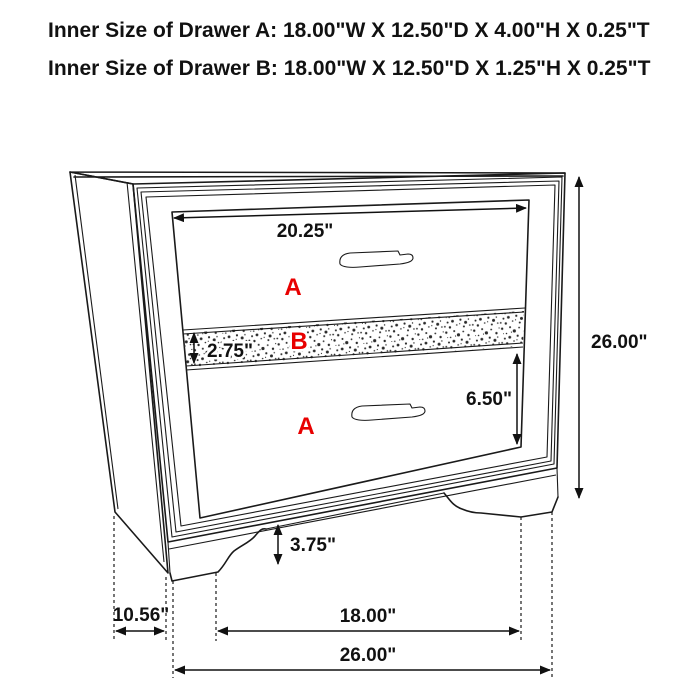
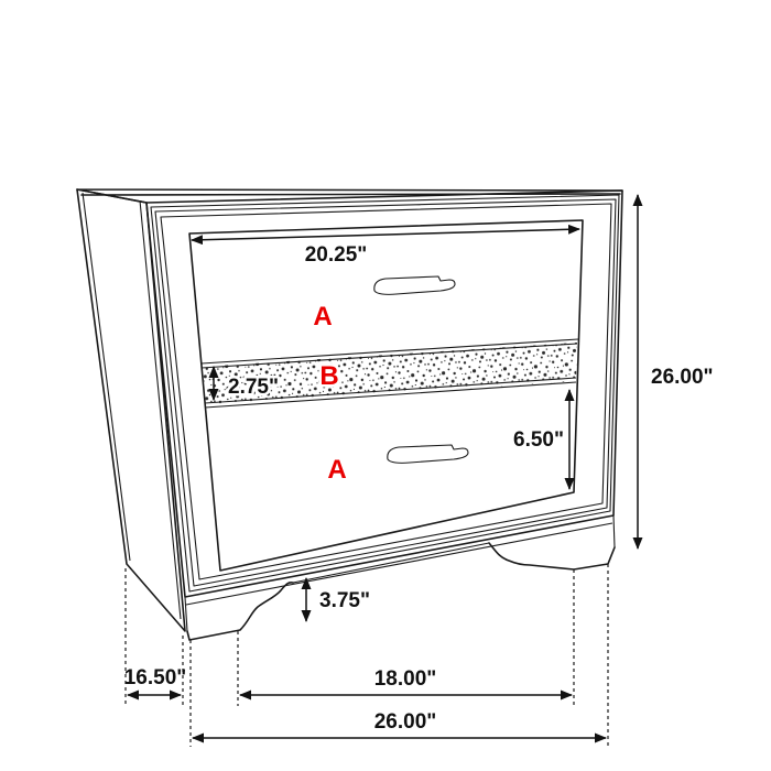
- Inner Size of Drawer A: 18.00"W X 12.50"D X 4.00"H X 0.25"T
- Inner Size of Drawer B: 18.00"W X 12.50"D X 1.25"H X 0.25"T
  20.25"
  26.00"
  2.75"
  6.50"
  3.75"
- 10.56"
+ 16.50"
  18.00"
  26.00"
  A
  B
  A
